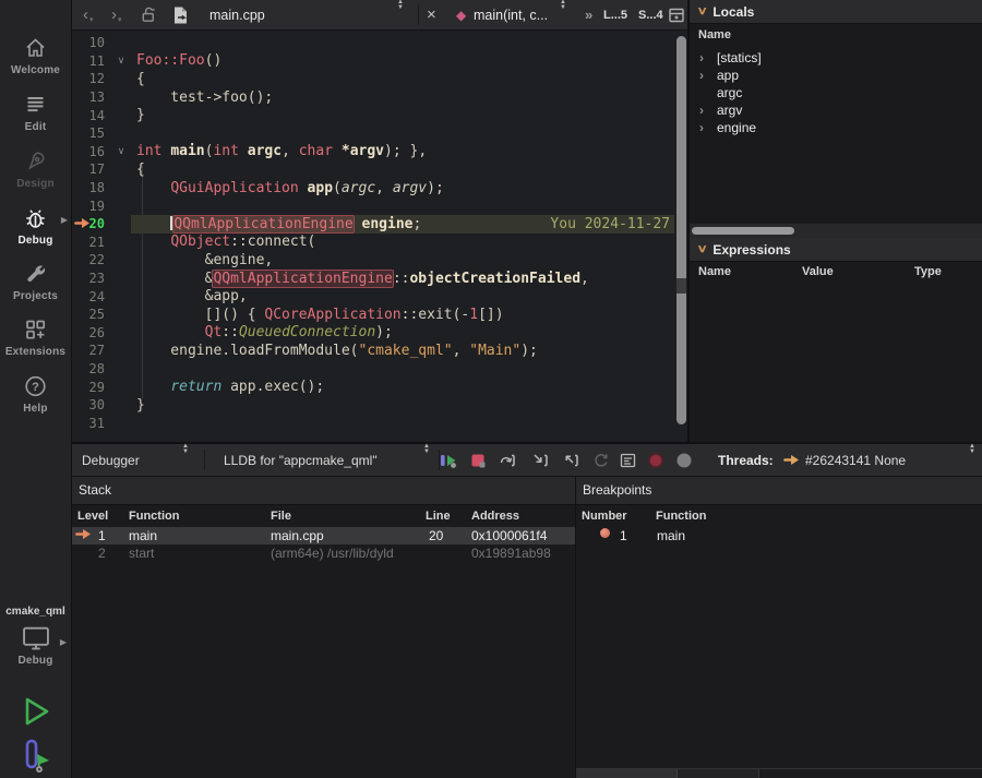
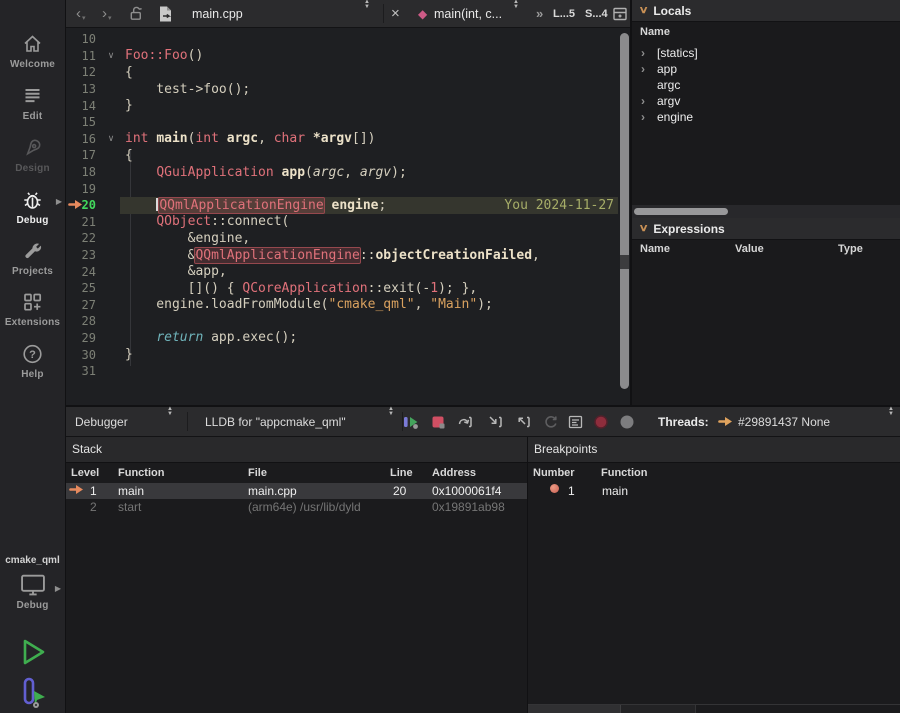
  Welcome
  Edit
  Design
  Debug
  ▶
  Projects
  Extensions
  ?
  Help
  cmake_qml
  Debug
  ▶
  ‹
  ›
  main.cpp
  ×
  ◆
  main(int, c...
  »
  L...5
  S...4
  10
  11
  ∨
  Foo::Foo()
  12
  {
  13
  test->foo();
  14
  }
  15
  16
  ∨
- int main(int argc, char *argv); },
+ int main(int argc, char *argv[])
  17
  {
  18
  QGuiApplication app(argc, argv);
  19
  20
  QQmlApplicationEngine engine;
  You 2024-11-27
  21
  QObject::connect(
  22
  &engine,
  23
  &QQmlApplicationEngine::objectCreationFailed,
  24
  &app,
  25
- []() { QCoreApplication::exit(-1[])
+ []() { QCoreApplication::exit(-1); },
- 26
- Qt::QueuedConnection);
  27
  engine.loadFromModule("cmake_qml", "Main");
  28
  29
  return app.exec();
  30
  }
  31
  ∨
  Locals
  Name
  ›
  [statics]
  ›
  app
  argc
  ›
  argv
  ›
  engine
  ∨
  Expressions
  Name
  Value
  Type
  Debugger
  LLDB for "appcmake_qml"
  Threads:
- #26243141 None
+ #29891437 None
  Stack
  Level
  Function
  File
  Line
  Address
  1
  main
  main.cpp
  20
  0x1000061f4
  2
  start
  (arm64e) /usr/lib/dyld
  0x19891ab98
  Breakpoints
  Number
  Function
  1
  main
